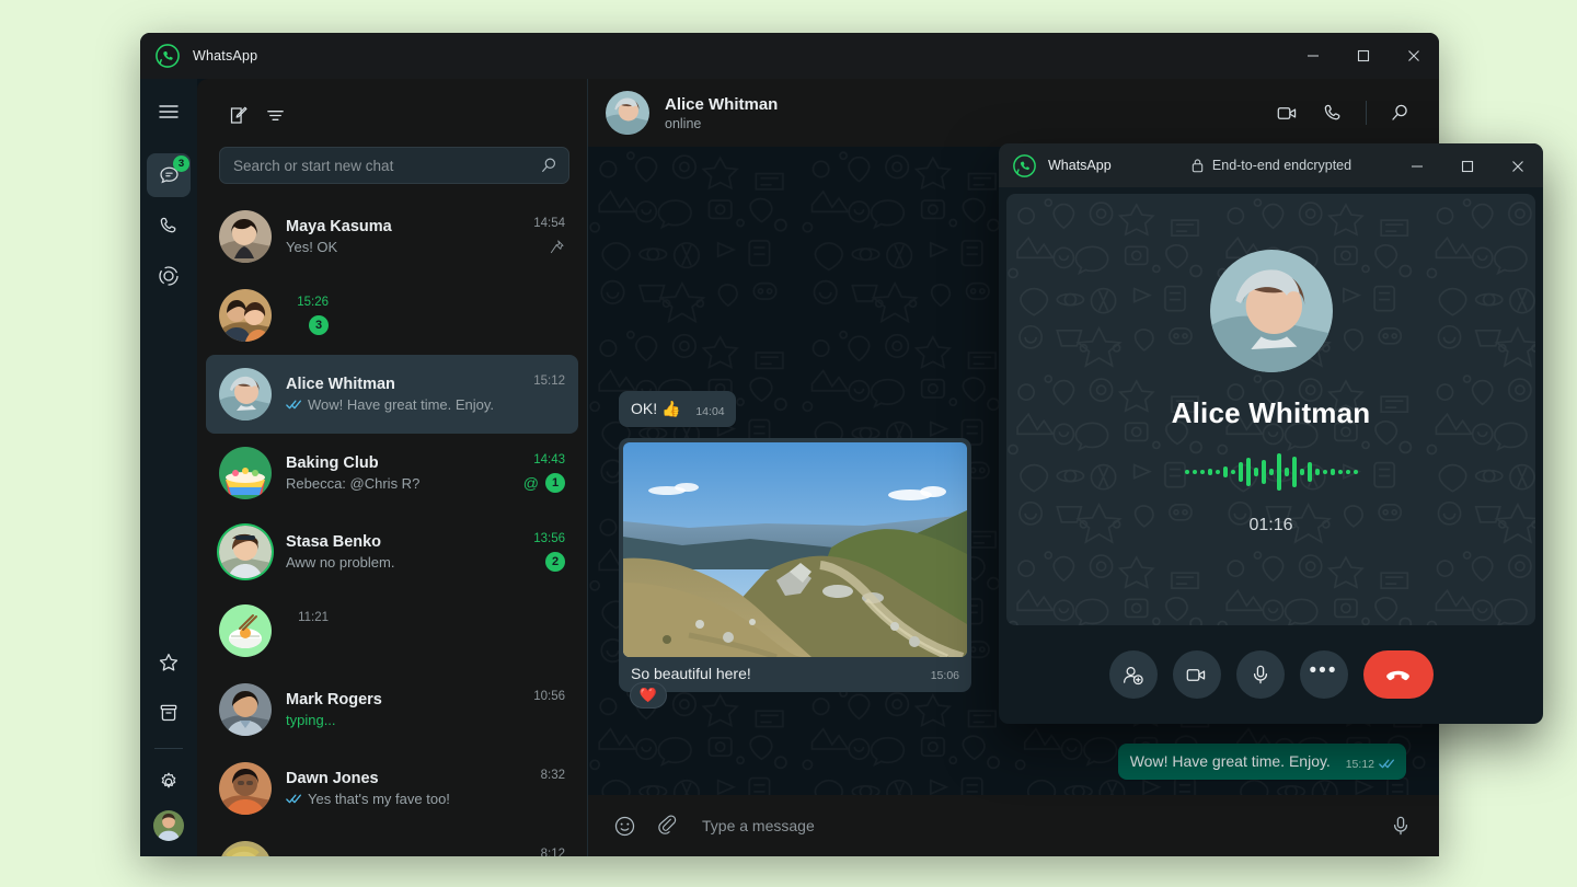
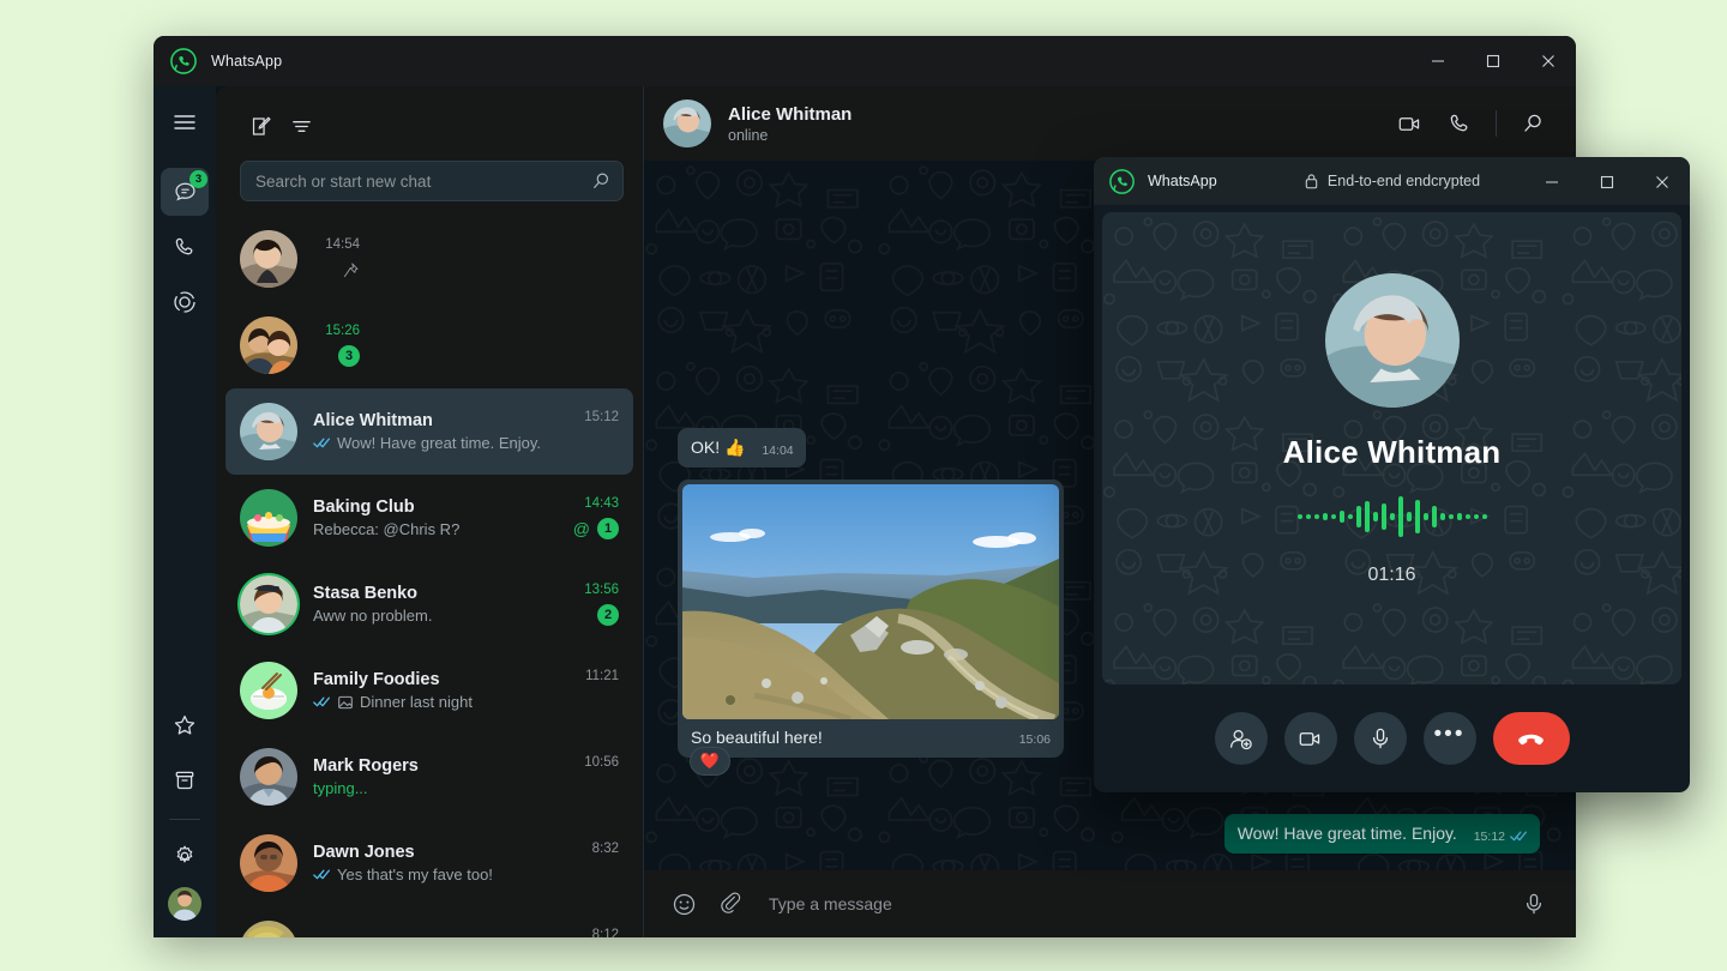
  WhatsApp
  3
  Search or start new chat
- Maya Kasuma
- Yes! OK
  14:54
  15:26
  3
  Alice Whitman
  Wow! Have great time. Enjoy.
  15:12
  Baking Club
  Rebecca: @Chris R?
  14:43
  @
  1
  Stasa Benko
  Aww no problem.
  13:56
  2
+ Family Foodies
+ Dinner last night
  11:21
  Mark Rogers
  typing...
  10:56
  Dawn Jones
  Yes that's my fave too!
  8:32
  8:12
  Alice Whitman
  online
  OK! 👍
  14:04
  So beautiful here!
  15:06
  ❤️
  Wow! Have great time. Enjoy.
  15:12
  Type a message
  WhatsApp
  End-to-end endcrypted
  Alice Whitman
  01:16
  •••
